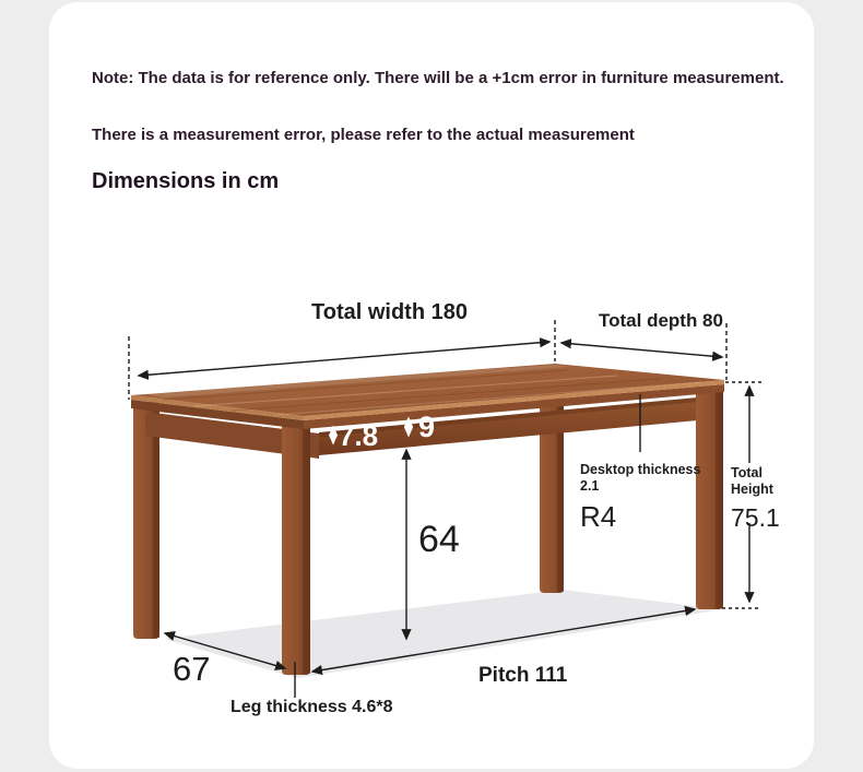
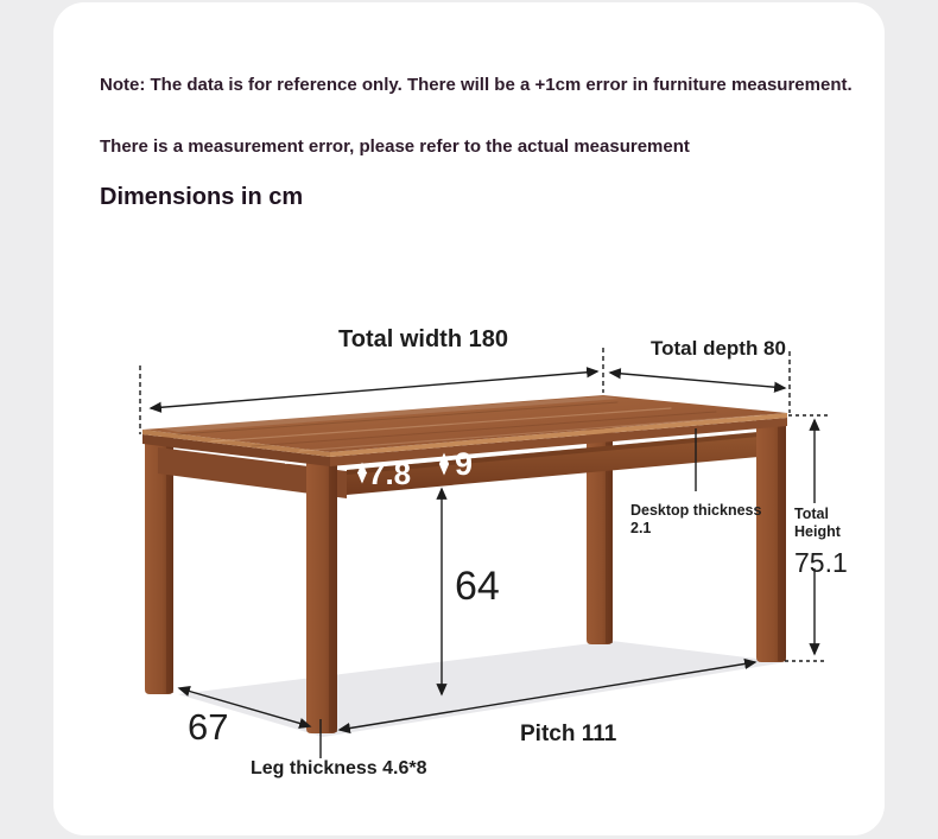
  Note: The data is for reference only. There will be a +1cm error in furniture measurement.
  There is a measurement error, please refer to the actual measurement
  Dimensions in cm
  Total width 180
  Total depth 80
  7.8
  9
  64
  Desktop thickness
  2.1
- R4
  Total
  Height
  75.1
  Pitch 111
  67
  Leg thickness 4.6*8
